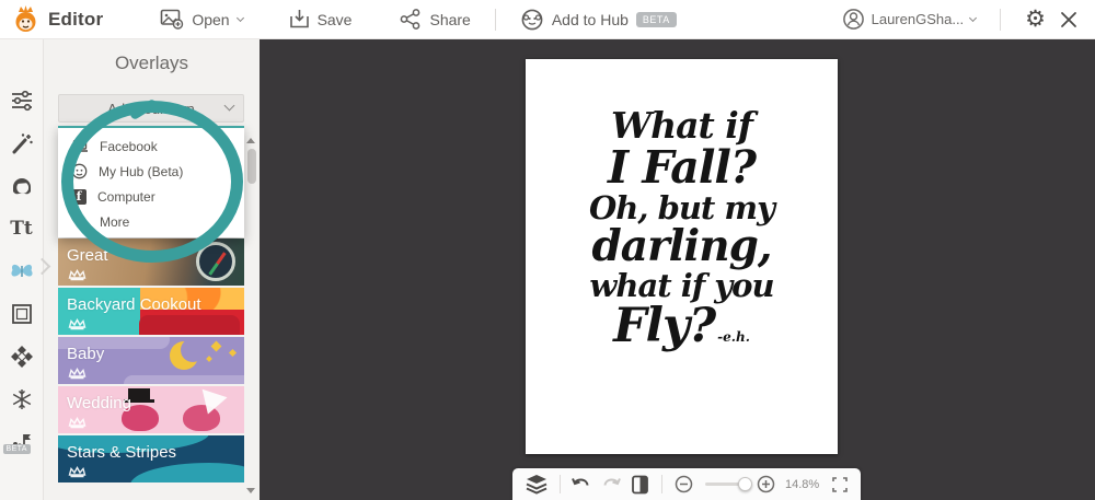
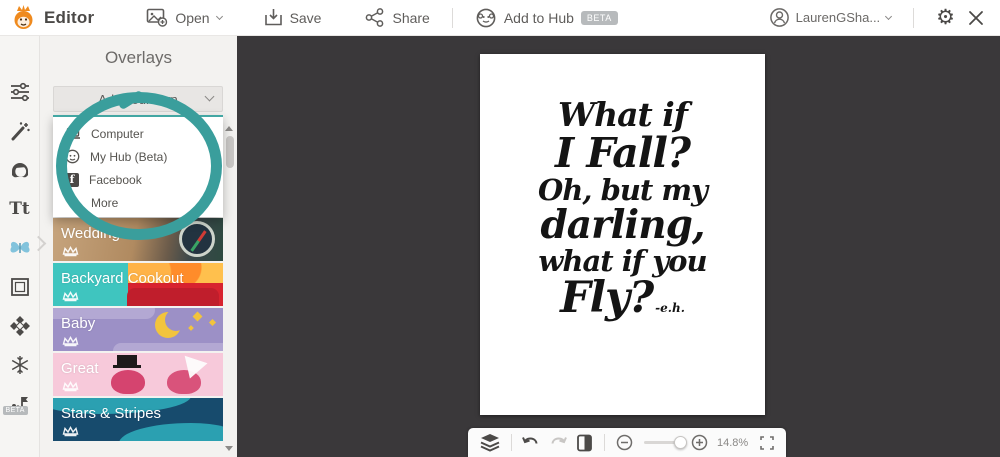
  Editor
  Open
  Save
  Share
  Add to Hub
  BETA
  LaurenGSha...
  ⚙
  Tt
  Overlays
  Addur own
- Facebook
+ Computer
  My Hub (Beta)
  f
- Computer
+ Facebook
  More
- Great
+ Wedding
  Backyard Cookout
  Baby
- Wedding
+ Great
  Stars & Stripes
  What if
  I Fall?
  Oh, but my
  darling,
  what if you
  Fly? -e.h.
  14.8%
